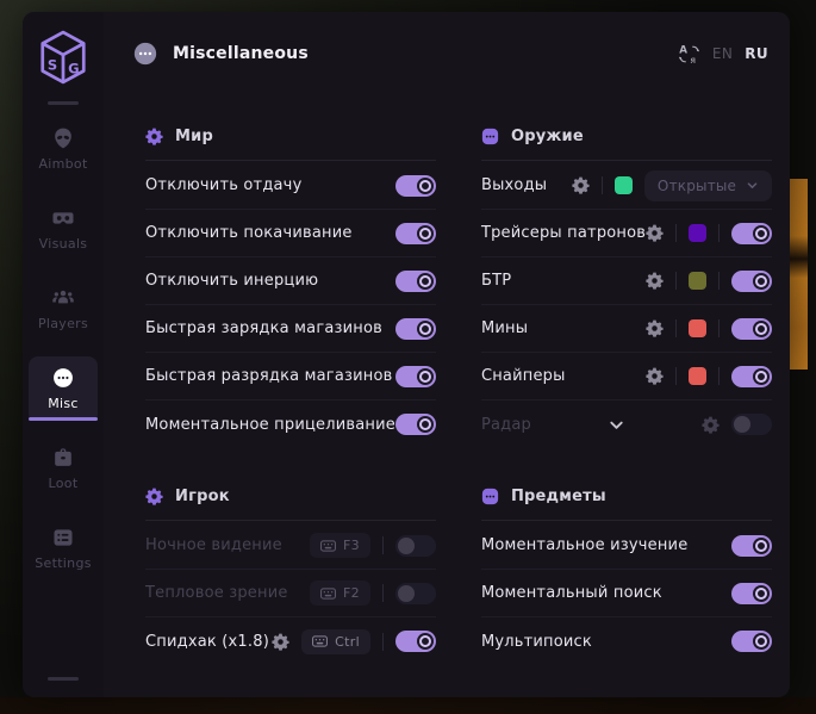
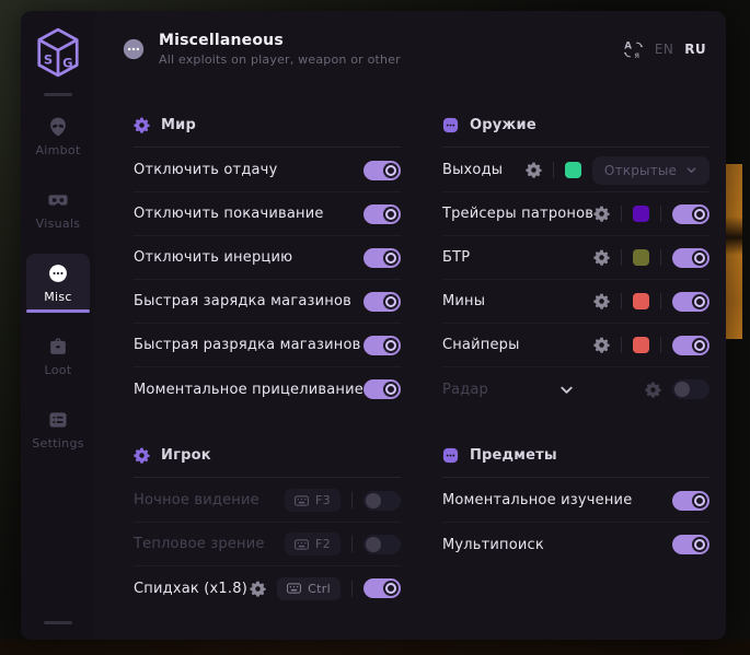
  S
  G
  Aimbot
  Visuals
- Players
  Misc
  Loot
  Settings
  Miscellaneous
+ All exploits on player, weapon or other
  A
  я
  EN
  RU
  Мир
  Отключить отдачу
  Отключить покачивание
  Отключить инерцию
  Быстрая зарядка магазинов
  Быстрая разрядка магазинов
  Моментальное прицеливание
  Игрок
  Ночное видение
  F3
  Тепловое зрение
  F2
  Спидхак (x1.8)
  Ctrl
  Оружие
  Выходы
  Открытые
  Трейсеры патронов
  БТР
  Мины
  Снайперы
  Радар
  Предметы
  Моментальное изучение
- Моментальный поиск
  Мультипоиск
